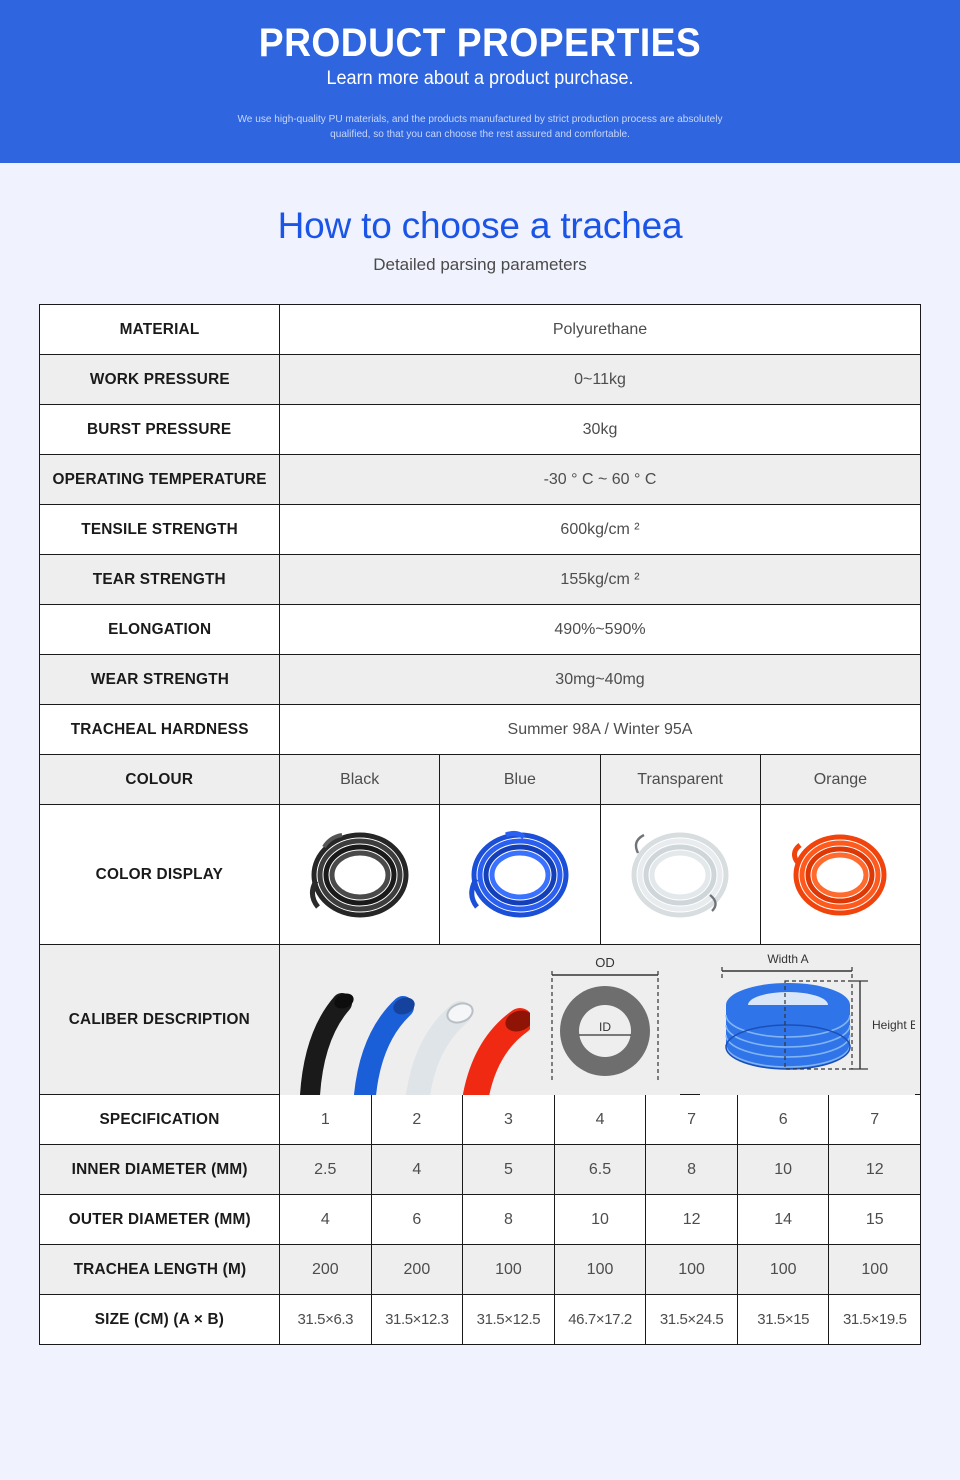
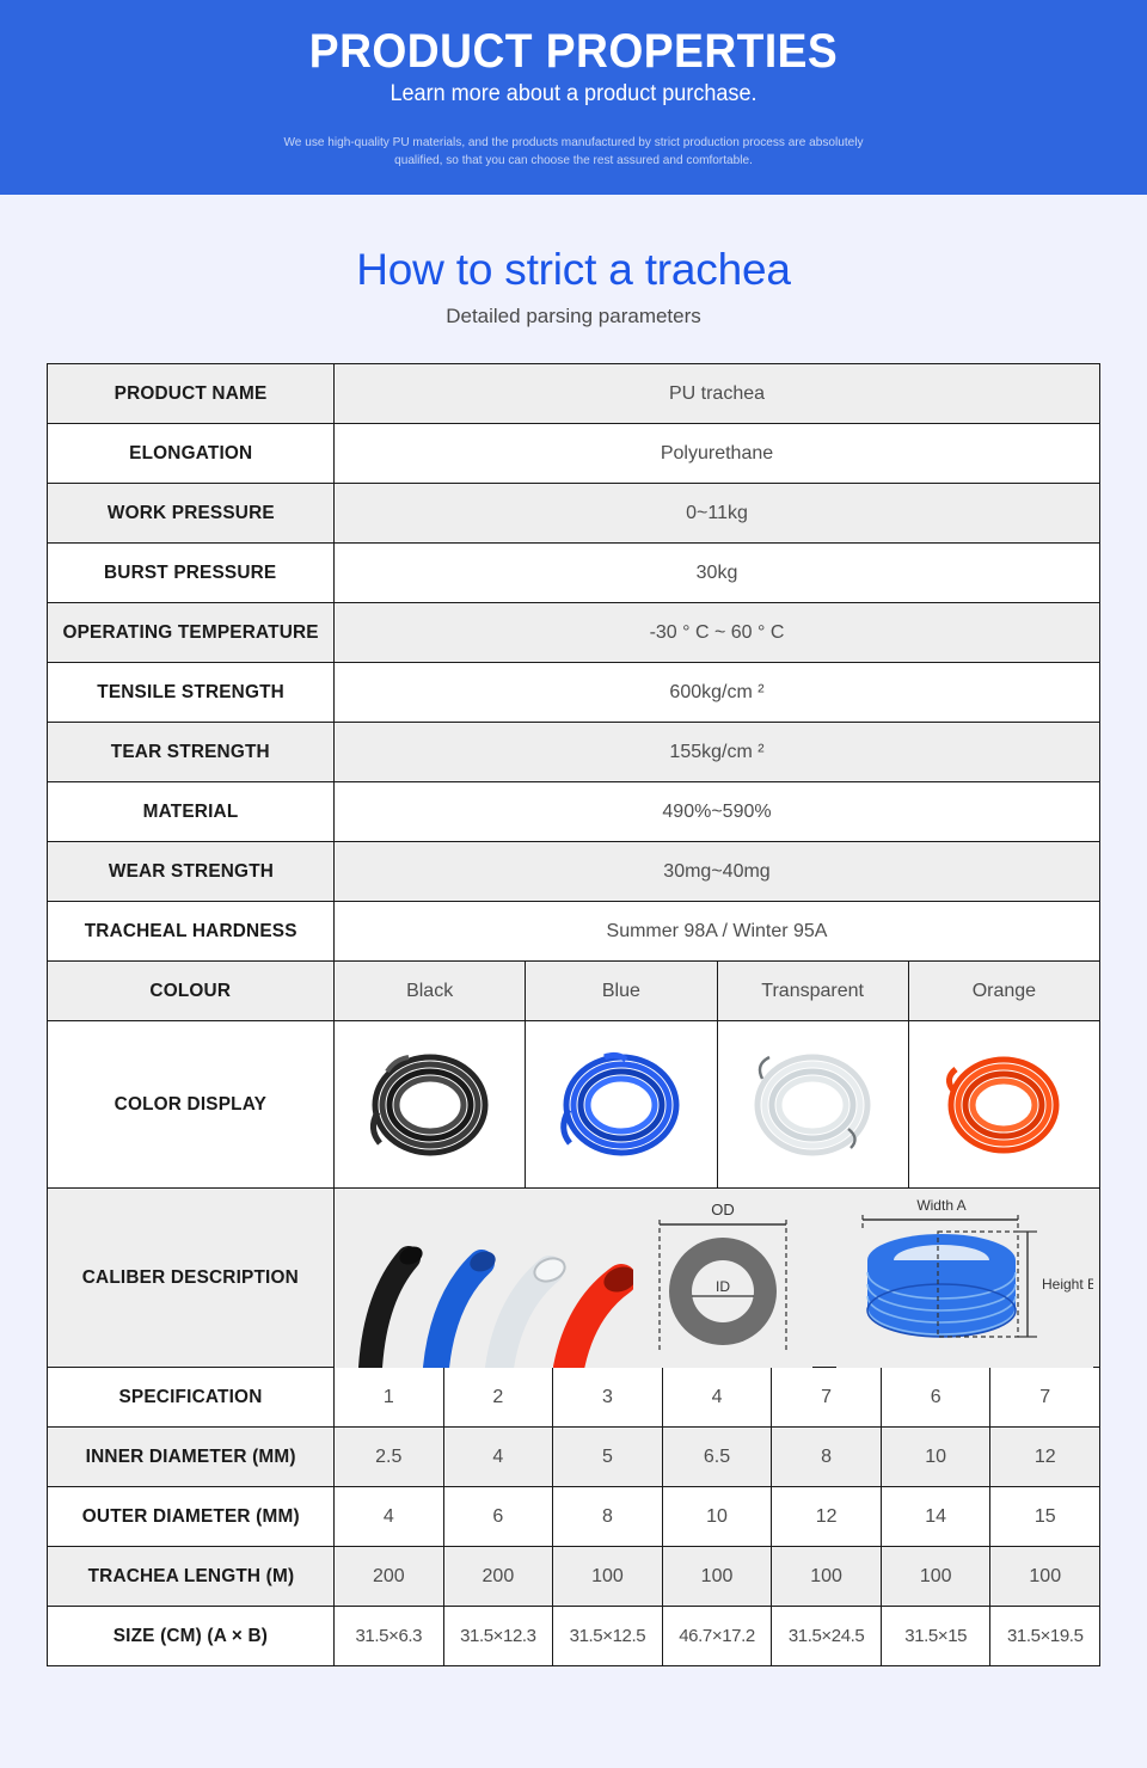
  PRODUCT PROPERTIES
  Learn more about a product purchase.
  We use high-quality PU materials, and the products manufactured by strict production process are absolutely qualified, so that you can choose the rest assured and comfortable.
- How to choose a trachea
+ How to strict a trachea
  Detailed parsing parameters
+ PRODUCT NAME
+ PU trachea
- MATERIAL
+ ELONGATION
  Polyurethane
  WORK PRESSURE
  0~11kg
  BURST PRESSURE
  30kg
  OPERATING TEMPERATURE
  -30 ° C ~ 60 ° C
  TENSILE STRENGTH
  600kg/cm ²
  TEAR STRENGTH
  155kg/cm ²
- ELONGATION
+ MATERIAL
  490%~590%
  WEAR STRENGTH
  30mg~40mg
  TRACHEAL HARDNESS
  Summer 98A / Winter 95A
  COLOUR
  Black
  Blue
  Transparent
  Orange
  COLOR DISPLAY
  CALIBER DESCRIPTION
  OD
  ID
  Width A
  Height B
  SPECIFICATION
  1
  2
  3
  4
  7
  6
  7
  INNER DIAMETER (MM)
  2.5
  4
  5
  6.5
  8
  10
  12
  OUTER DIAMETER (MM)
  4
  6
  8
  10
  12
  14
  15
  TRACHEA LENGTH (M)
  200
  200
  100
  100
  100
  100
  100
  SIZE (CM) (A × B)
  31.5×6.3
  31.5×12.3
  31.5×12.5
  46.7×17.2
  31.5×24.5
  31.5×15
  31.5×19.5
